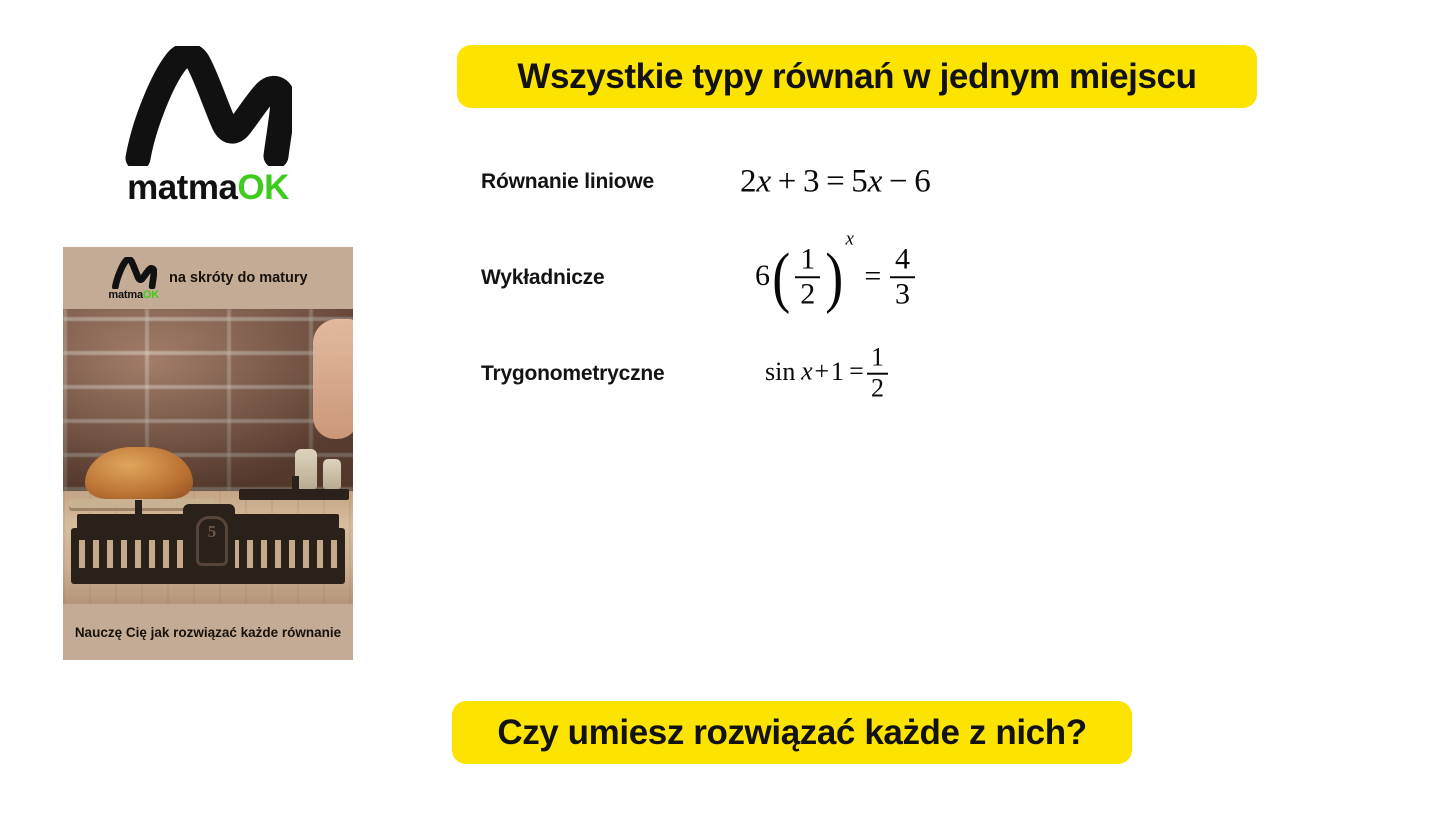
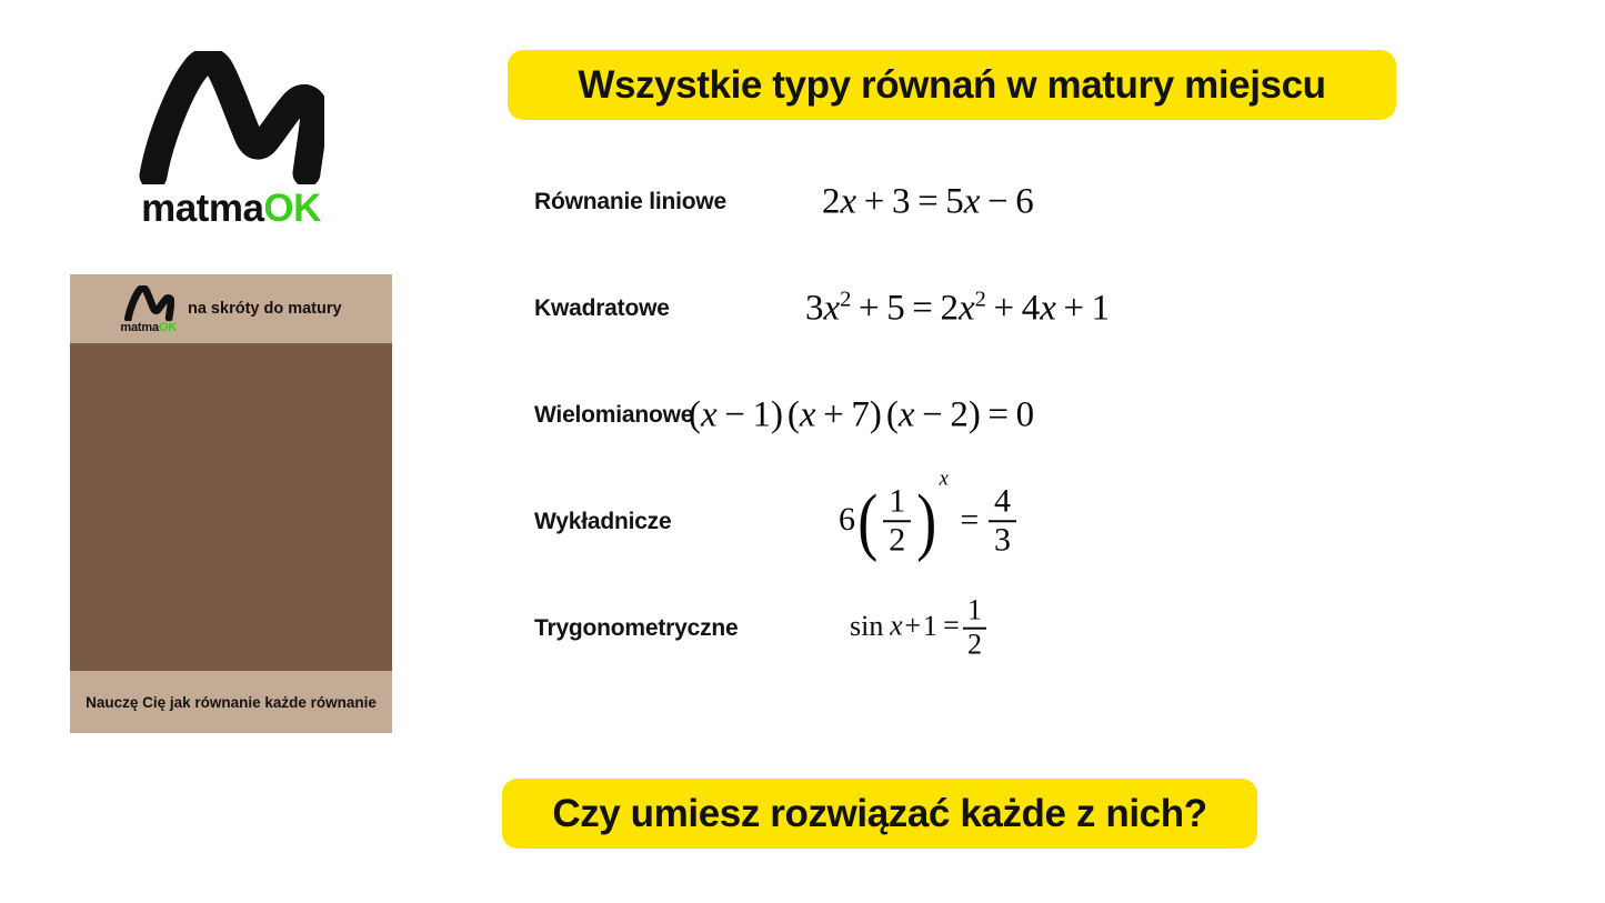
  matmaOK
  matmaOK
  na skróty do matury
- 5
- Nauczę Cię jak rozwiązać każde równanie
+ Nauczę Cię jak równanie każde równanie
- Wszystkie typy równań w jednym miejscu
+ Wszystkie typy równań w matury miejscu
  Równanie liniowe
  2x + 3 = 5x − 6
+ Kwadratowe
+ 3x2 + 5 = 2x2 + 4x + 1
+ Wielomianowe
+ (x − 1)(x + 7)(x − 2) = 0
  Wykładnicze
  6(
  1
  2
  )x=
  4
  3
  Trygonometryczne
  sin x+1 =
  1
  2
  Czy umiesz rozwiązać każde z nich?
